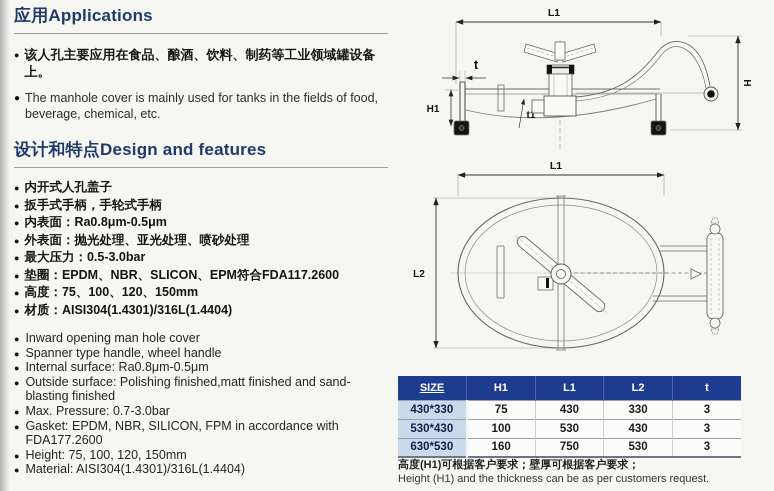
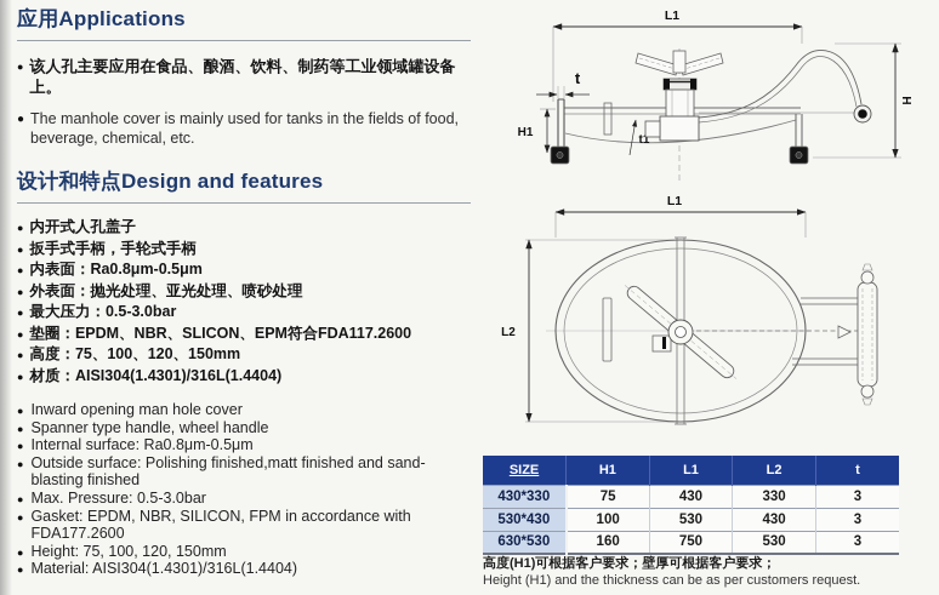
  应用Applications
  ●
  该人孔主要应用在食品、酿酒、饮料、制药等工业领域罐设备上。
  ●
  The manhole cover is mainly used for tanks in the fields of food, beverage, chemical, etc.
  设计和特点Design and features
  ●
  内开式人孔盖子
  ●
  扳手式手柄，手轮式手柄
  ●
  内表面：Ra0.8μm-0.5μm
  ●
  外表面：抛光处理、亚光处理、喷砂处理
  ●
  最大压力：0.5-3.0bar
  ●
  垫圈：EPDM、NBR、SLICON、EPM符合FDA117.2600
  ●
  高度：75、100、120、150mm
  ●
  材质：AISI304(1.4301)/316L(1.4404)
  ●
  Inward opening man hole cover
  ●
  Spanner type handle, wheel handle
  ●
  Internal surface: Ra0.8μm-0.5μm
  ●
  Outside surface: Polishing finished,matt finished and sand-blasting finished
  ●
- Max. Pressure: 0.7-3.0bar
+ Max. Pressure: 0.5-3.0bar
  ●
  Gasket: EPDM, NBR, SILICON, FPM in accordance with FDA177.2600
  ●
  Height: 75, 100, 120, 150mm
  ●
  Material: AISI304(1.4301)/316L(1.4404)
  L1
  t
  H1
  t1
  L1
  L2
  SIZE	H1	L1	L2	t
  430*330	75	430	330	3
  530*430	100	530	430	3
  630*530	160	750	530	3
  高度(H1)可根据客户要求；壁厚可根据客户要求；
  Height (H1) and the thickness can be as per customers request.
